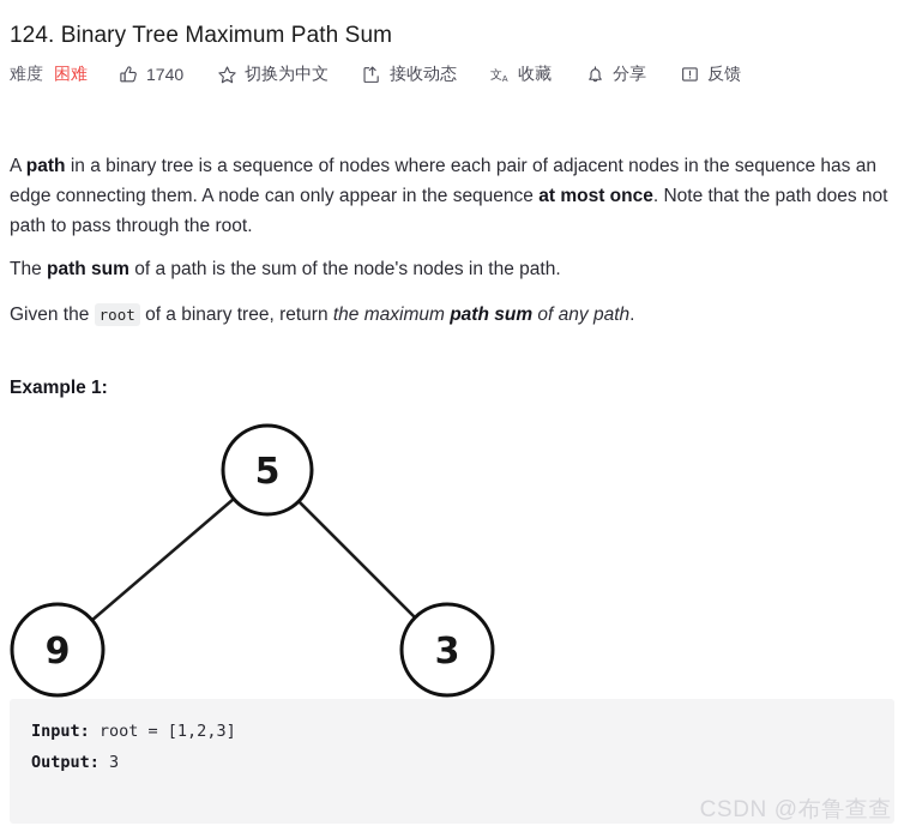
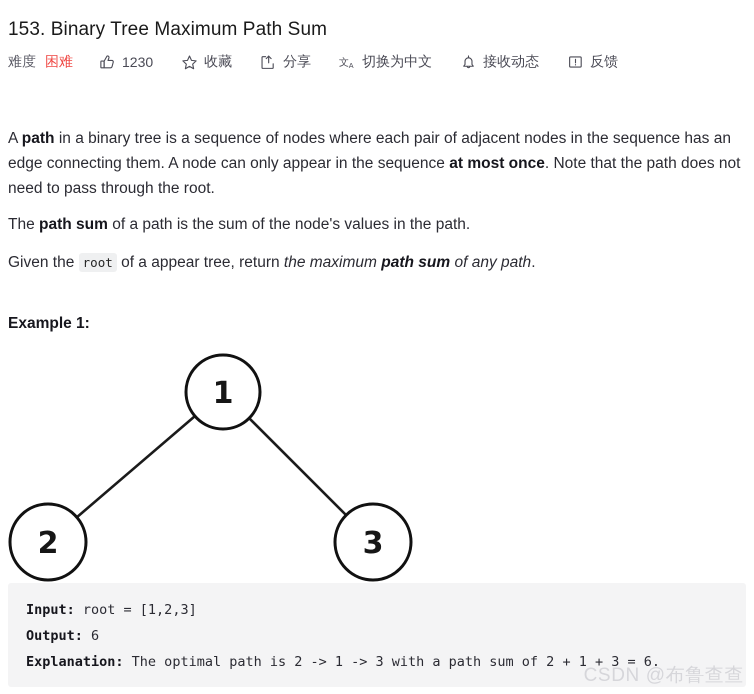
- 124. Binary Tree Maximum Path Sum
+ 153. Binary Tree Maximum Path Sum
  难度
  困难
- 1740
+ 1230
- 切换为中文
+ 收藏
- 接收动态
+ 分享
  文
  A
- 收藏
+ 切换为中文
- 分享
+ 接收动态
  反馈
- A path in a binary tree is a sequence of nodes where each pair of adjacent nodes in the sequence has an edge connecting them. A node can only appear in the sequence at most once. Note that the path does not path to pass through the root.
+ A path in a binary tree is a sequence of nodes where each pair of adjacent nodes in the sequence has an edge connecting them. A node can only appear in the sequence at most once. Note that the path does not need to pass through the root.
- The path sum of a path is the sum of the node's nodes in the path.
+ The path sum of a path is the sum of the node's values in the path.
- Given the root of a binary tree, return the maximum path sum of any path.
+ Given the root of a appear tree, return the maximum path sum of any path.
  Example 1:
- 5
+ 1
- 9
+ 2
  3
  Input: root = [1,2,3]
- Output: 3
+ Output: 6
+ Explanation: The optimal path is 2 -> 1 -> 3 with a path sum of 2 + 1 + 3 = 6.
  CSDN @布鲁查查
